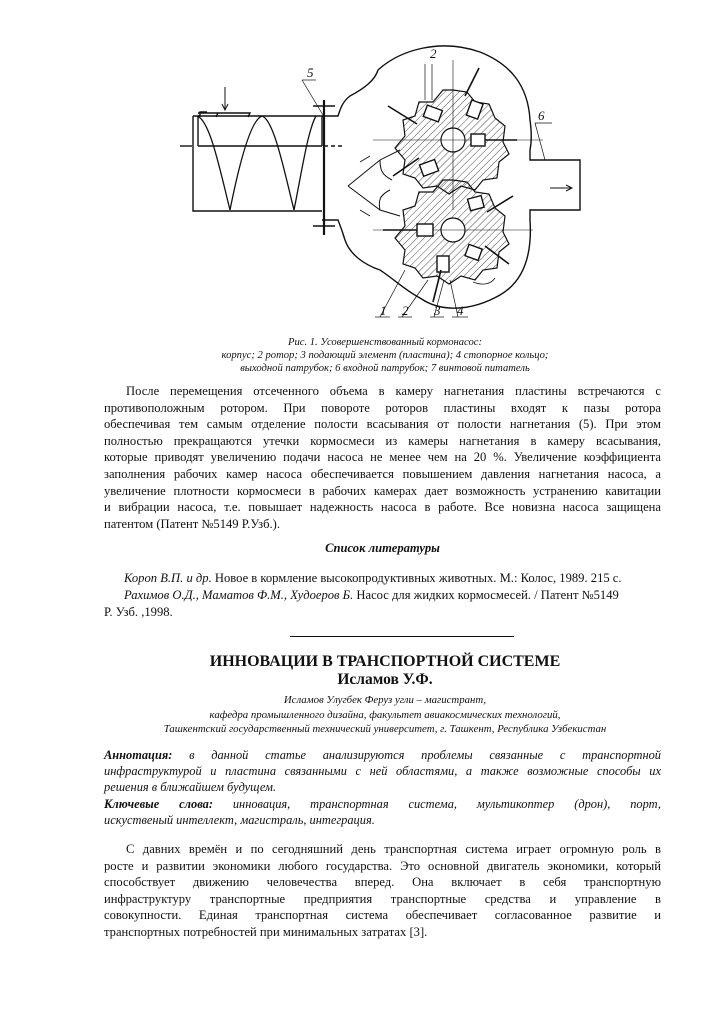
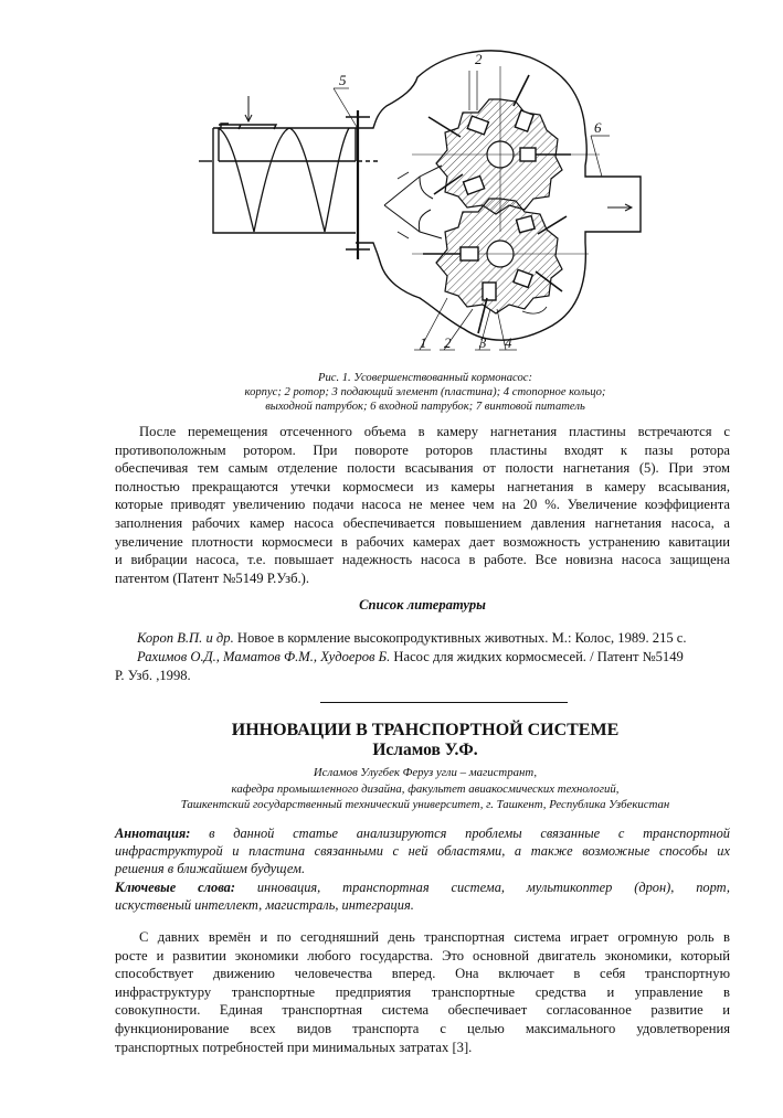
  5
  6
  2
  1
  2
  3
  4
  Рис. 1. Усовершенствованный кормонасос:
  корпус; 2 ротор; 3 подающий элемент (пластина); 4 стопорное кольцо;
  выходной патрубок; 6 входной патрубок; 7 винтовой питатель
  После перемещения отсеченного объема в камеру нагнетания пластины встречаются с
  противоположным ротором. При повороте роторов пластины входят к пазы ротора
  обеспечивая тем самым отделение полости всасывания от полости нагнетания (5). При этом
  полностью прекращаются утечки кормосмеси из камеры нагнетания в камеру всасывания,
  которые приводят увеличению подачи насоса не менее чем на 20 %. Увеличение коэффициента
  заполнения рабочих камер насоса обеспечивается повышением давления нагнетания насоса, а
  увеличение плотности кормосмеси в рабочих камерах дает возможность устранению кавитации
  и вибрации насоса, т.е. повышает надежность насоса в работе. Все новизна насоса защищена
  патентом (Патент №5149 Р.Узб.).
  Список литературы
  Короп В.П. и др. Новое в кормление высокопродуктивных животных. М.: Колос, 1989. 215 с.
  Рахимов О.Д., Маматов Ф.М., Худоеров Б. Насос для жидких кормосмесей. / Патент №5149
  Р. Узб. ,1998.
  ИННОВАЦИИ В ТРАНСПОРТНОЙ СИСТЕМЕ
  Исламов У.Ф.
  Исламов Улугбек Феруз угли – магистрант,
  кафедра промышленного дизайна, факультет авиакосмических технологий,
  Ташкентский государственный технический университет, г. Ташкент, Республика Узбекистан
  Аннотация: в данной статье анализируются проблемы связанные с транспортной
  инфраструктурой и пластина связанными с ней областями, а также возможные способы их
  решения в ближайшем будущем.
  Ключевые слова: инновация, транспортная система, мультикоптер (дрон), порт,
  искуственый интеллект, магистраль, интеграция.
  С давних времён и по сегодняшний день транспортная система играет огромную роль в
  росте и развитии экономики любого государства. Это основной двигатель экономики, который
  способствует движению человечества вперед. Она включает в себя транспортную
  инфраструктуру транспортные предприятия транспортные средства и управление в
  совокупности. Единая транспортная система обеспечивает согласованное развитие и
+ функционирование всех видов транспорта с целью максимального удовлетворения
  транспортных потребностей при минимальных затратах [3].
